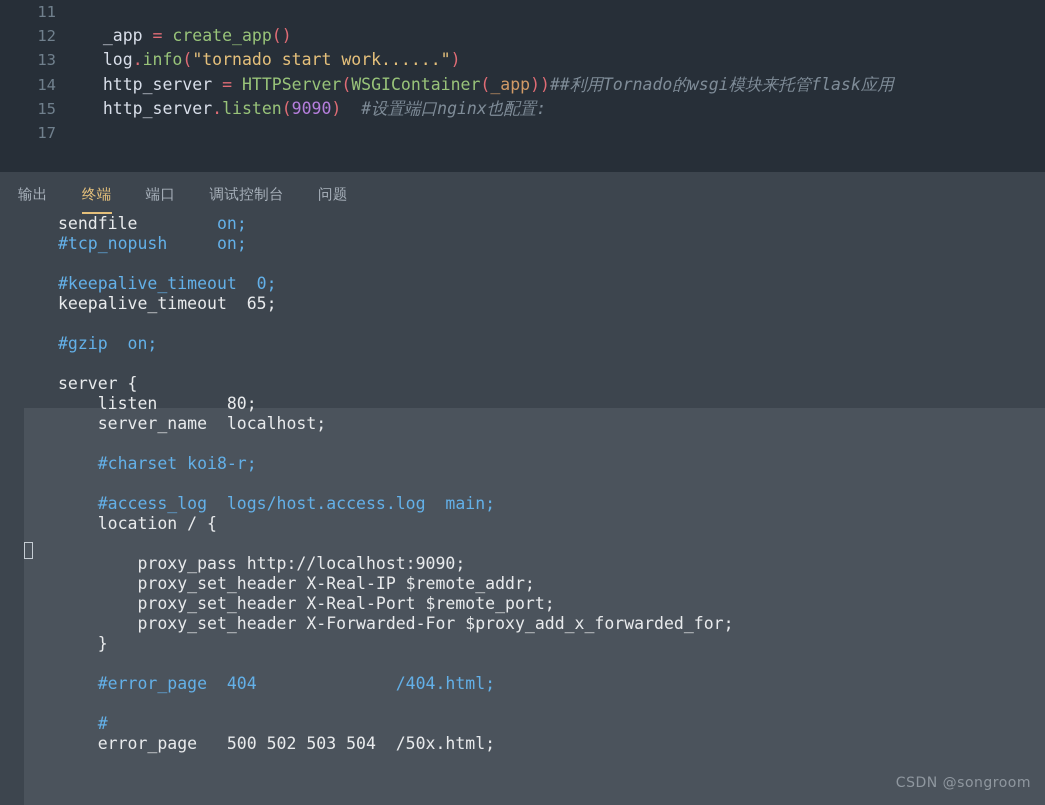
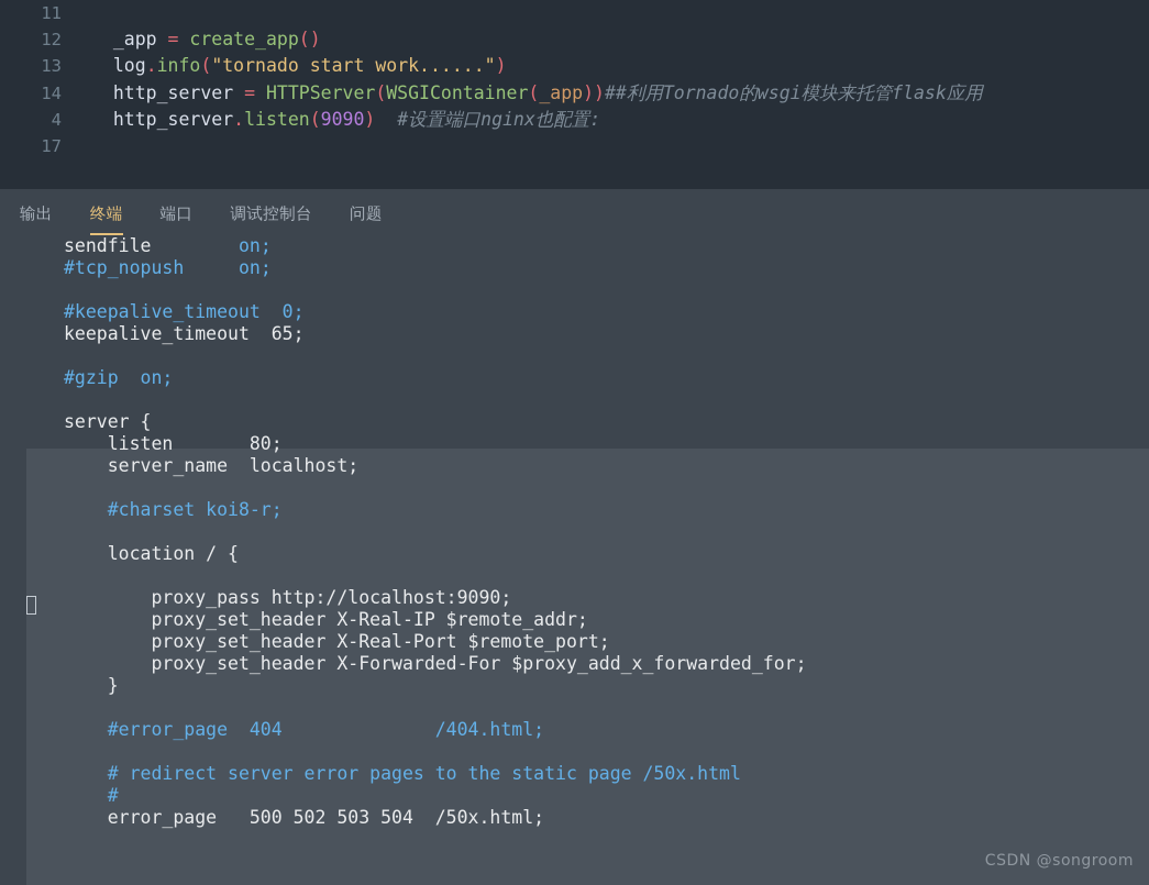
  11
  12
  _app = create_app()
  13
  log.info("tornado start work......")
  14
  http_server = HTTPServer(WSGIContainer(_app))##利用Tornado的wsgi模块来托管flask应用
- 15
+ 4
  http_server.listen(9090) #设置端口nginx也配置:
  17
  输出
  终端
  端口
  调试控制台
  问题
  sendfile on;
  #tcp_nopush on;
  #keepalive_timeout 0;
  keepalive_timeout 65;
  #gzip on;
  server {
  listen 80;
  server_name localhost;
  #charset koi8-r;
- #access_log logs/host.access.log main;
  location / {
  proxy_pass http://localhost:9090;
  proxy_set_header X-Real-IP $remote_addr;
  proxy_set_header X-Real-Port $remote_port;
  proxy_set_header X-Forwarded-For $proxy_add_x_forwarded_for;
  }
  #error_page 404 /404.html;
+ # redirect server error pages to the static page /50x.html
  #
  error_page 500 502 503 504 /50x.html;
  CSDN @songroom
